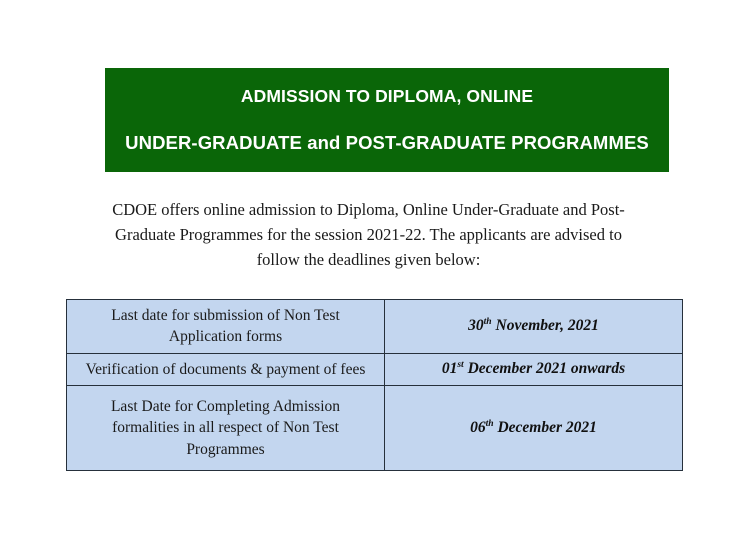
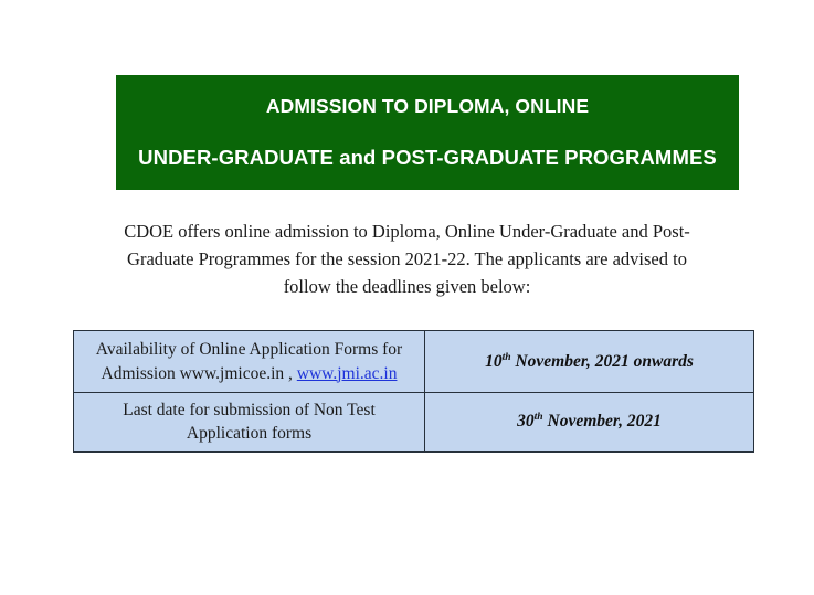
  ADMISSION TO DIPLOMA, ONLINE
  UNDER-GRADUATE and POST-GRADUATE PROGRAMMES
  CDOE offers online admission to Diploma, Online Under-Graduate and Post-Graduate Programmes for the session 2021-22. The applicants are advised to follow the deadlines given below:
+ Availability of Online Application Forms for Admission www.jmicoe.in , www.jmi.ac.in	10th November, 2021 onwards
  Last date for submission of Non Test Application forms	30th November, 2021
- Verification of documents & payment of fees	01st December 2021 onwards
- Last Date for Completing Admission formalities in all respect of Non Test Programmes	06th December 2021
